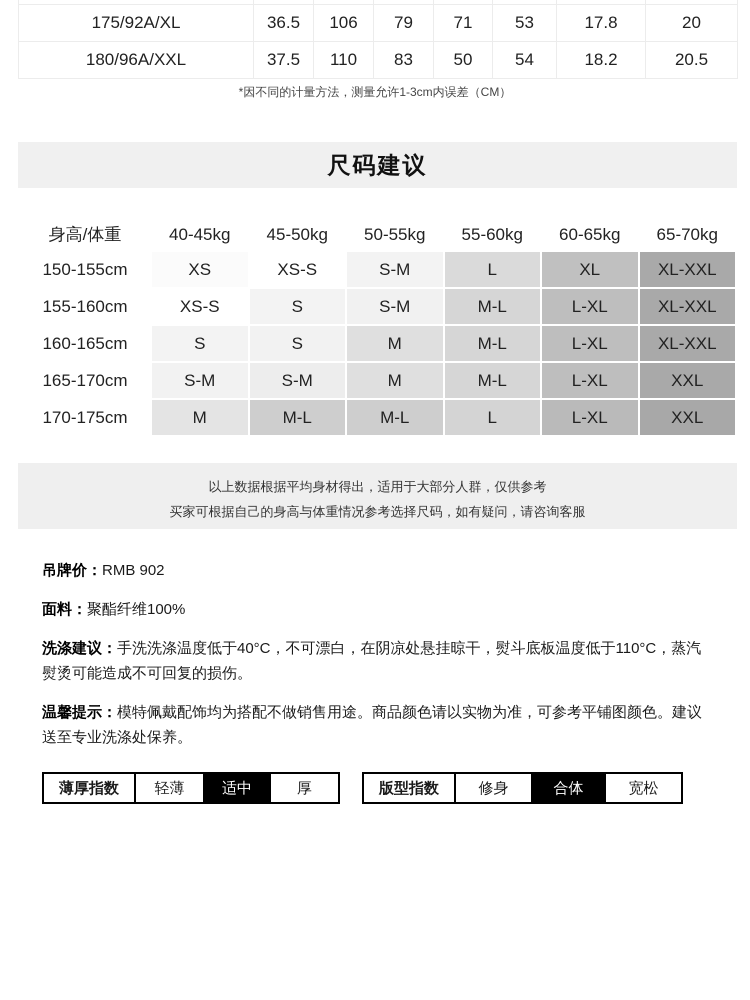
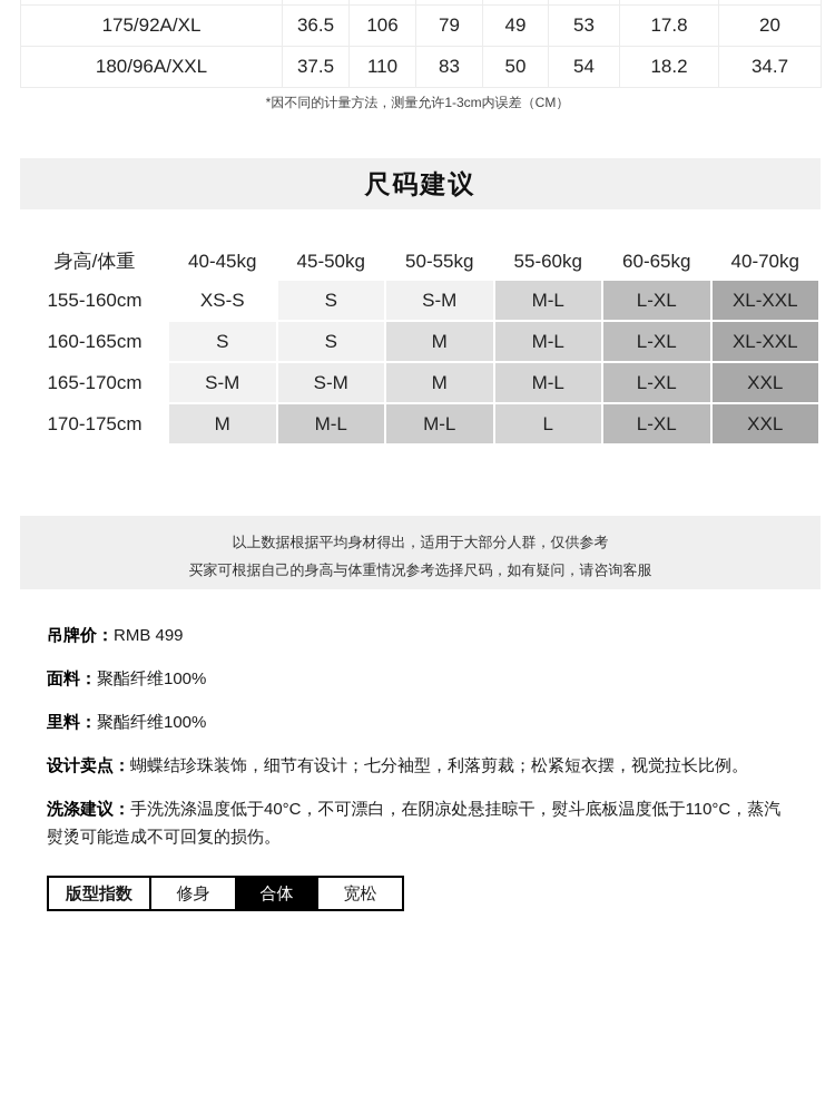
- 175/92A/XL	36.5	106	79	71	53	17.8	20
+ 175/92A/XL	36.5	106	79	49	53	17.8	20
- 180/96A/XXL	37.5	110	83	50	54	18.2	20.5
+ 180/96A/XXL	37.5	110	83	50	54	18.2	34.7
  *因不同的计量方法，测量允许1-3cm内误差（CM）
  尺码建议
- 身高/体重	40-45kg	45-50kg	50-55kg	55-60kg	60-65kg	65-70kg
+ 身高/体重	40-45kg	45-50kg	50-55kg	55-60kg	60-65kg	40-70kg
- 150-155cm	XS	XS-S	S-M	L	XL	XL-XXL
  155-160cm	XS-S	S	S-M	M-L	L-XL	XL-XXL
  160-165cm	S	S	M	M-L	L-XL	XL-XXL
  165-170cm	S-M	S-M	M	M-L	L-XL	XXL
  170-175cm	M	M-L	M-L	L	L-XL	XXL
  以上数据根据平均身材得出，适用于大部分人群，仅供参考
  买家可根据自己的身高与体重情况参考选择尺码，如有疑问，请咨询客服
- 吊牌价：RMB 902
+ 吊牌价：RMB 499
  面料：聚酯纤维100%
+ 里料：聚酯纤维100%
+ 设计卖点：蝴蝶结珍珠装饰，细节有设计；七分袖型，利落剪裁；松紧短衣摆，视觉拉长比例。
  洗涤建议：手洗洗涤温度低于40°C，不可漂白，在阴凉处悬挂晾干，熨斗底板温度低于110°C，蒸汽熨烫可能造成不可回复的损伤。
- 温馨提示：模特佩戴配饰均为搭配不做销售用途。商品颜色请以实物为准，可参考平铺图颜色。建议送至专业洗涤处保养。
- 薄厚指数
- 轻薄
- 适中
- 厚
  版型指数
  修身
  合体
  宽松
